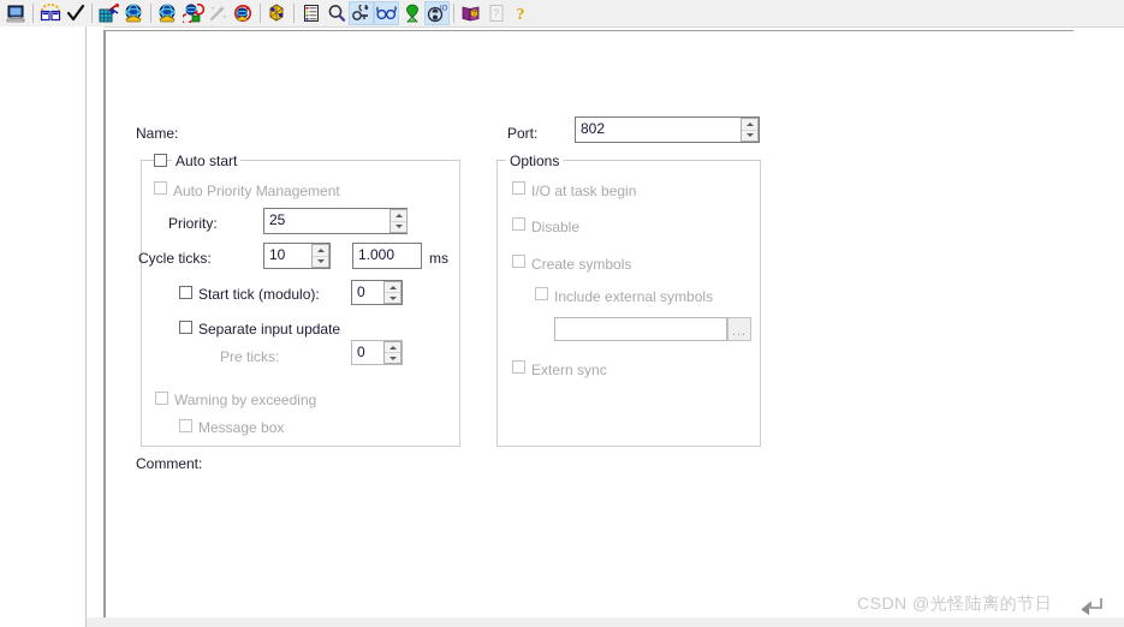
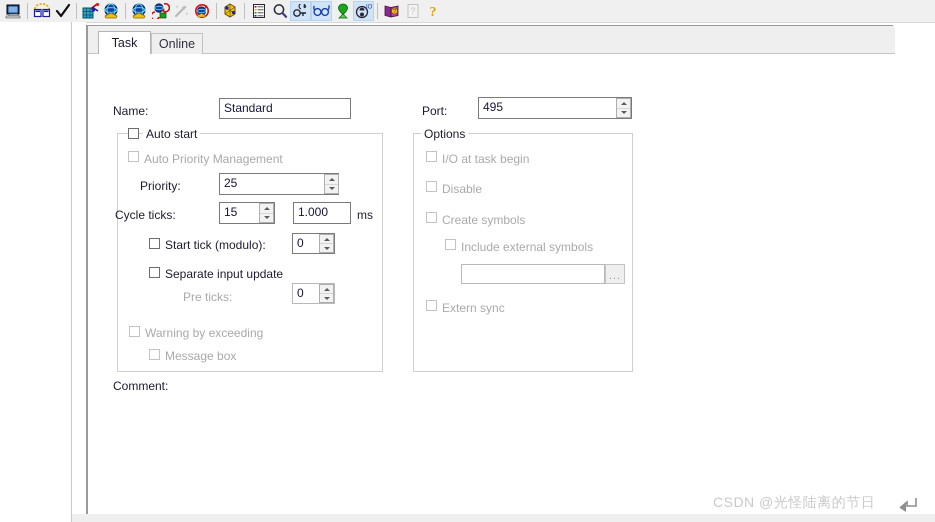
  ?
  ?
+ Task
+ Online
  Name:
+ Standard
  Port:
- 802
+ 495
  Auto start
  Auto Priority Management
  Priority:
  25
  Cycle ticks:
- 10
+ 15
  1.000
  ms
  Start tick (modulo):
  0
  Separate input update
  Pre ticks:
  0
  Warning by exceeding
  Message box
  Options
  I/O at task begin
  Disable
  Create symbols
  Include external symbols
  ...
  Extern sync
  Comment:
  CSDN @光怪陆离的节日
